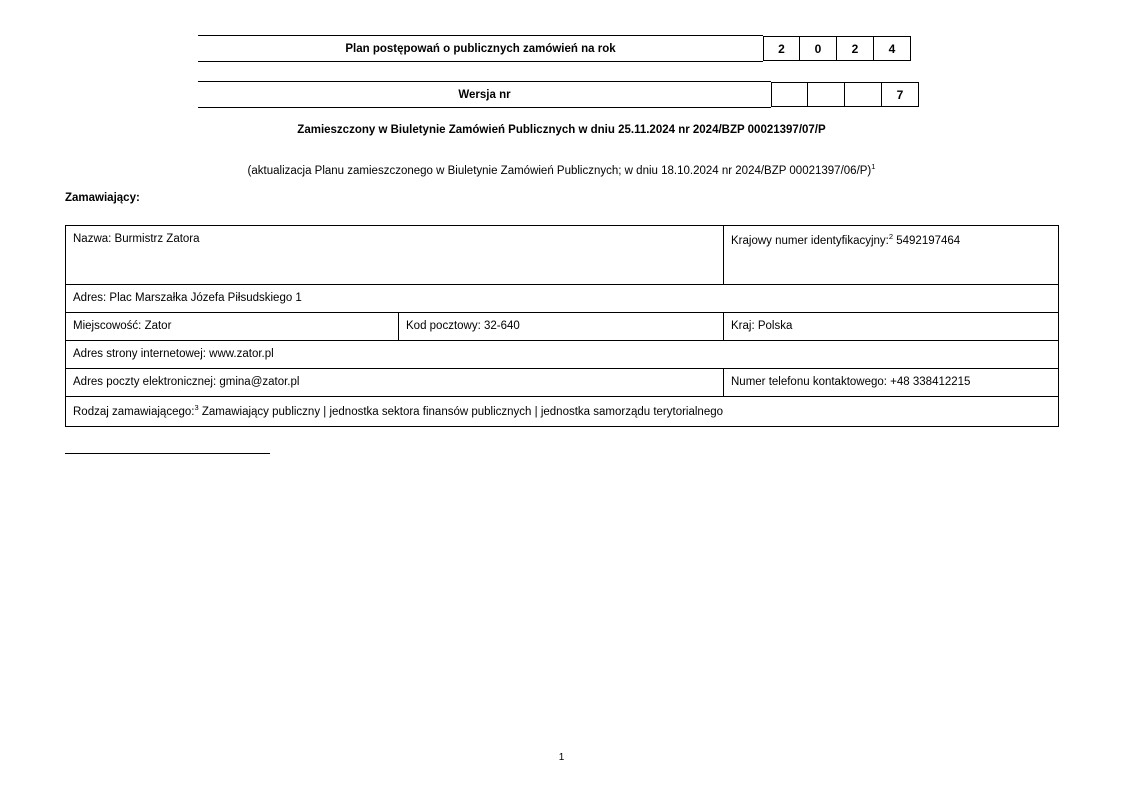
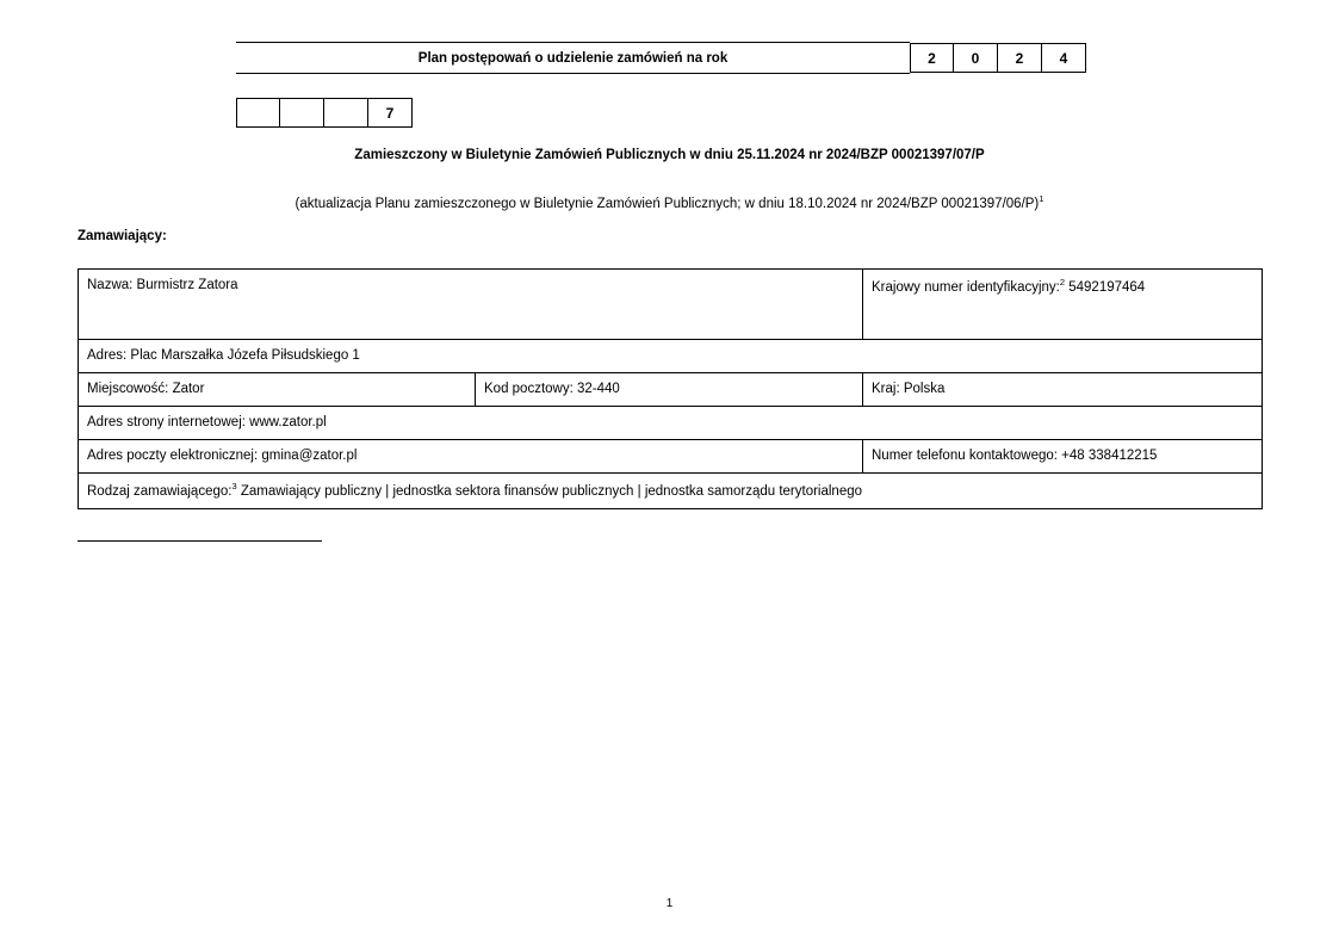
- Plan postępowań o publicznych zamówień na rok
+ Plan postępowań o udzielenie zamówień na rok
  2
  0
  2
  4
- Wersja nr
  7
  Zamieszczony w Biuletynie Zamówień Publicznych w dniu 25.11.2024 nr 2024/BZP 00021397/07/P
  (aktualizacja Planu zamieszczonego w Biuletynie Zamówień Publicznych; w dniu 18.10.2024 nr 2024/BZP 00021397/06/P)1
  Zamawiający:
  Nazwa: Burmistrz Zatora	Krajowy numer identyfikacyjny:2 5492197464
  Adres: Plac Marszałka Józefa Piłsudskiego 1
- Miejscowość: Zator	Kod pocztowy: 32-640	Kraj: Polska
+ Miejscowość: Zator	Kod pocztowy: 32-440	Kraj: Polska
  Adres strony internetowej: www.zator.pl
  Adres poczty elektronicznej: gmina@zator.pl	Numer telefonu kontaktowego: +48 338412215
  Rodzaj zamawiającego:3 Zamawiający publiczny | jednostka sektora finansów publicznych | jednostka samorządu terytorialnego
  1
